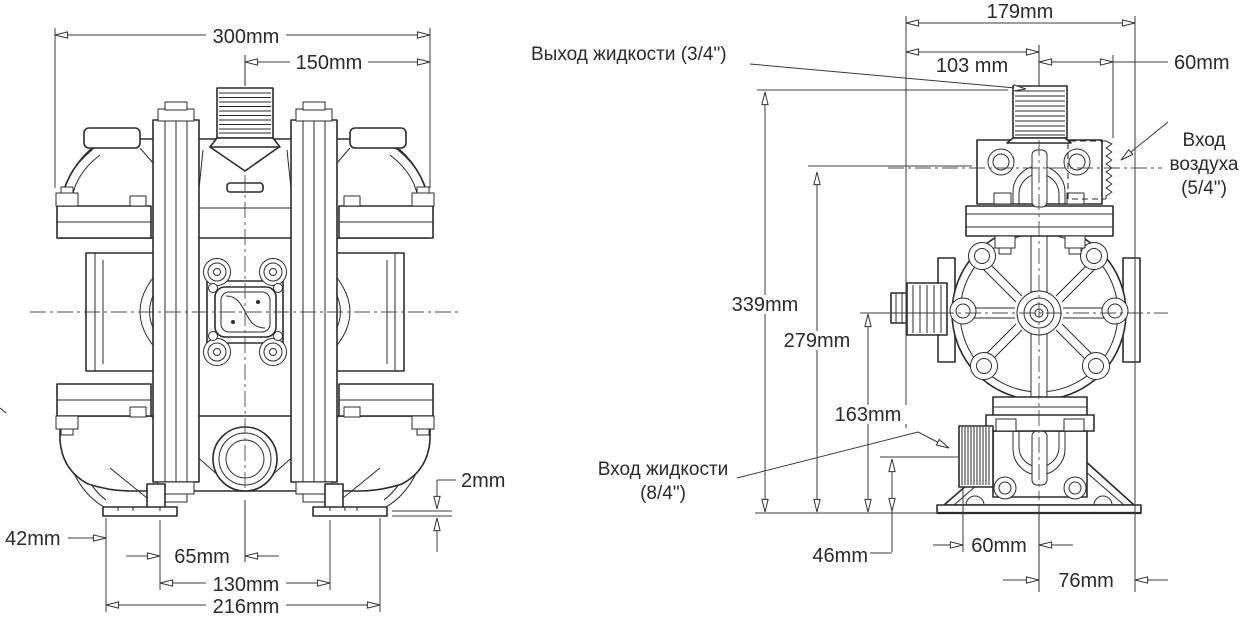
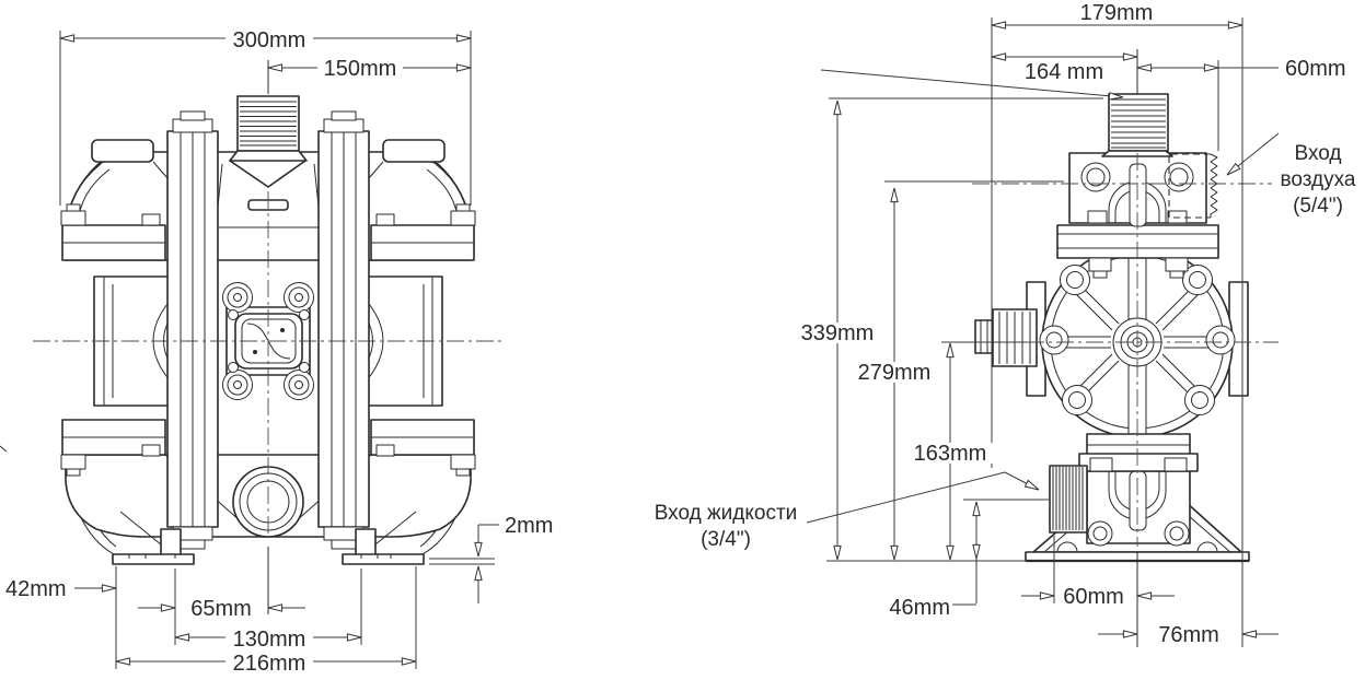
  300mm
  150mm
  216mm
  130mm
  65mm
  42mm
  2mm
  179mm
- 103 mm
+ 164 mm
  60mm
  339mm
  279mm
  163mm
  46mm
  60mm
  76mm
- Выход жидкости (3/4")
  Вход
  воздуха
  (5/4")
  Вход жидкости
- (8/4")
+ (3/4")
